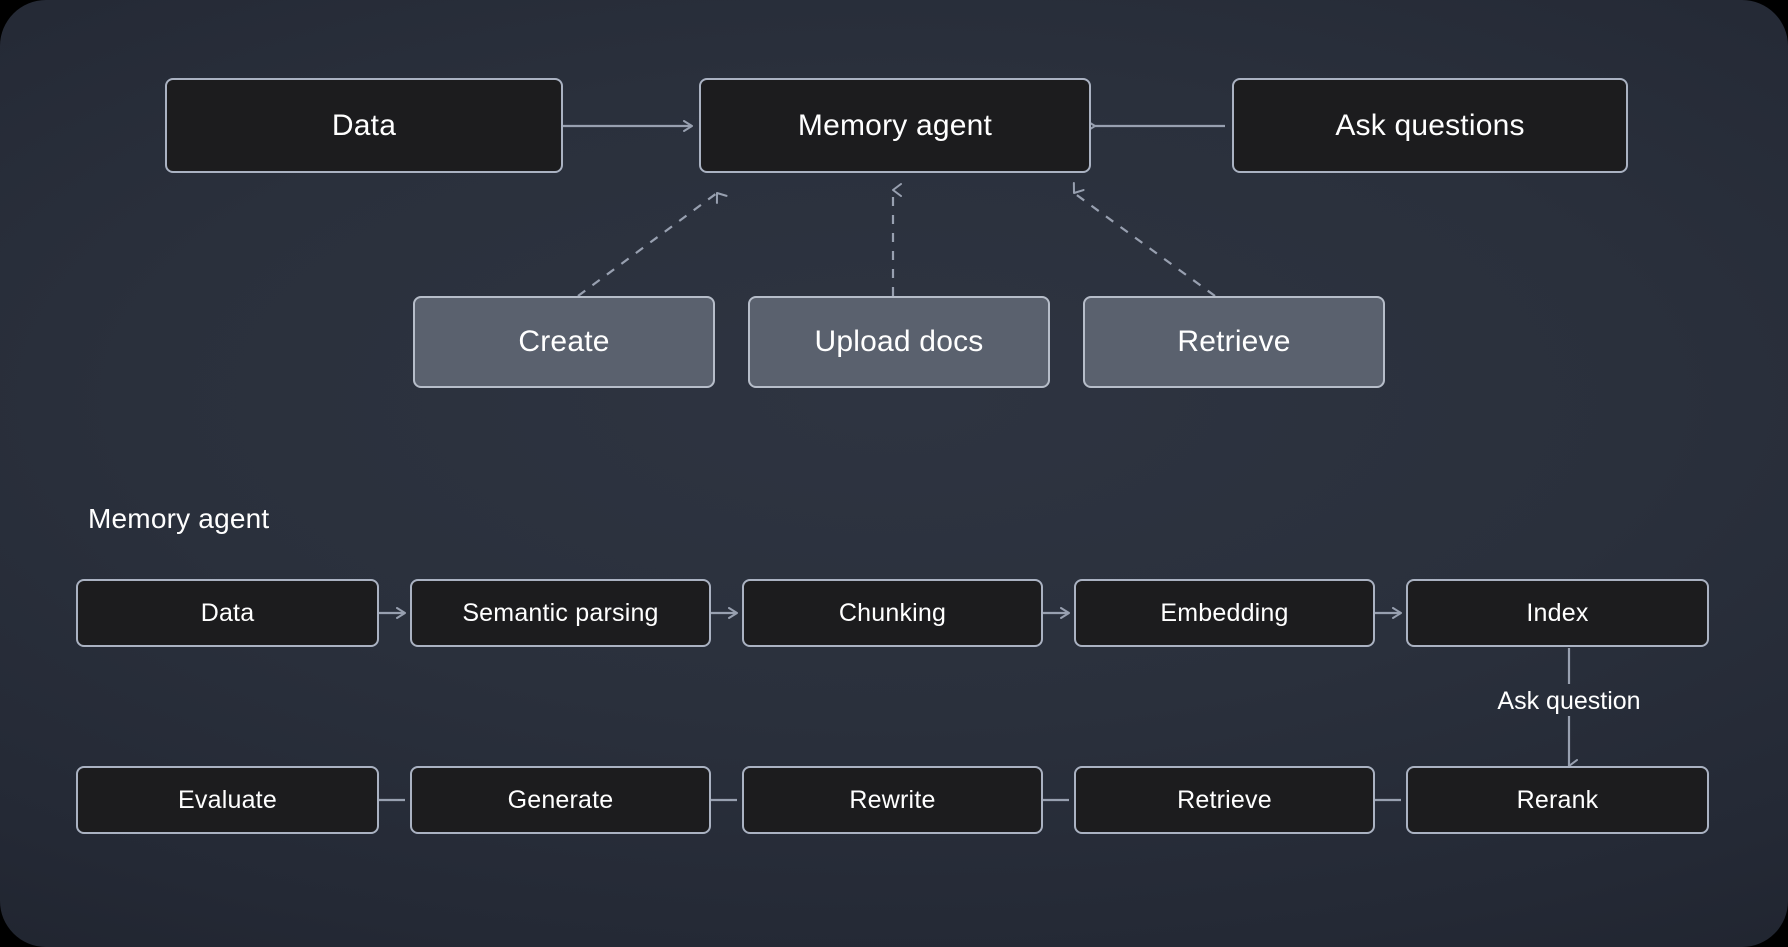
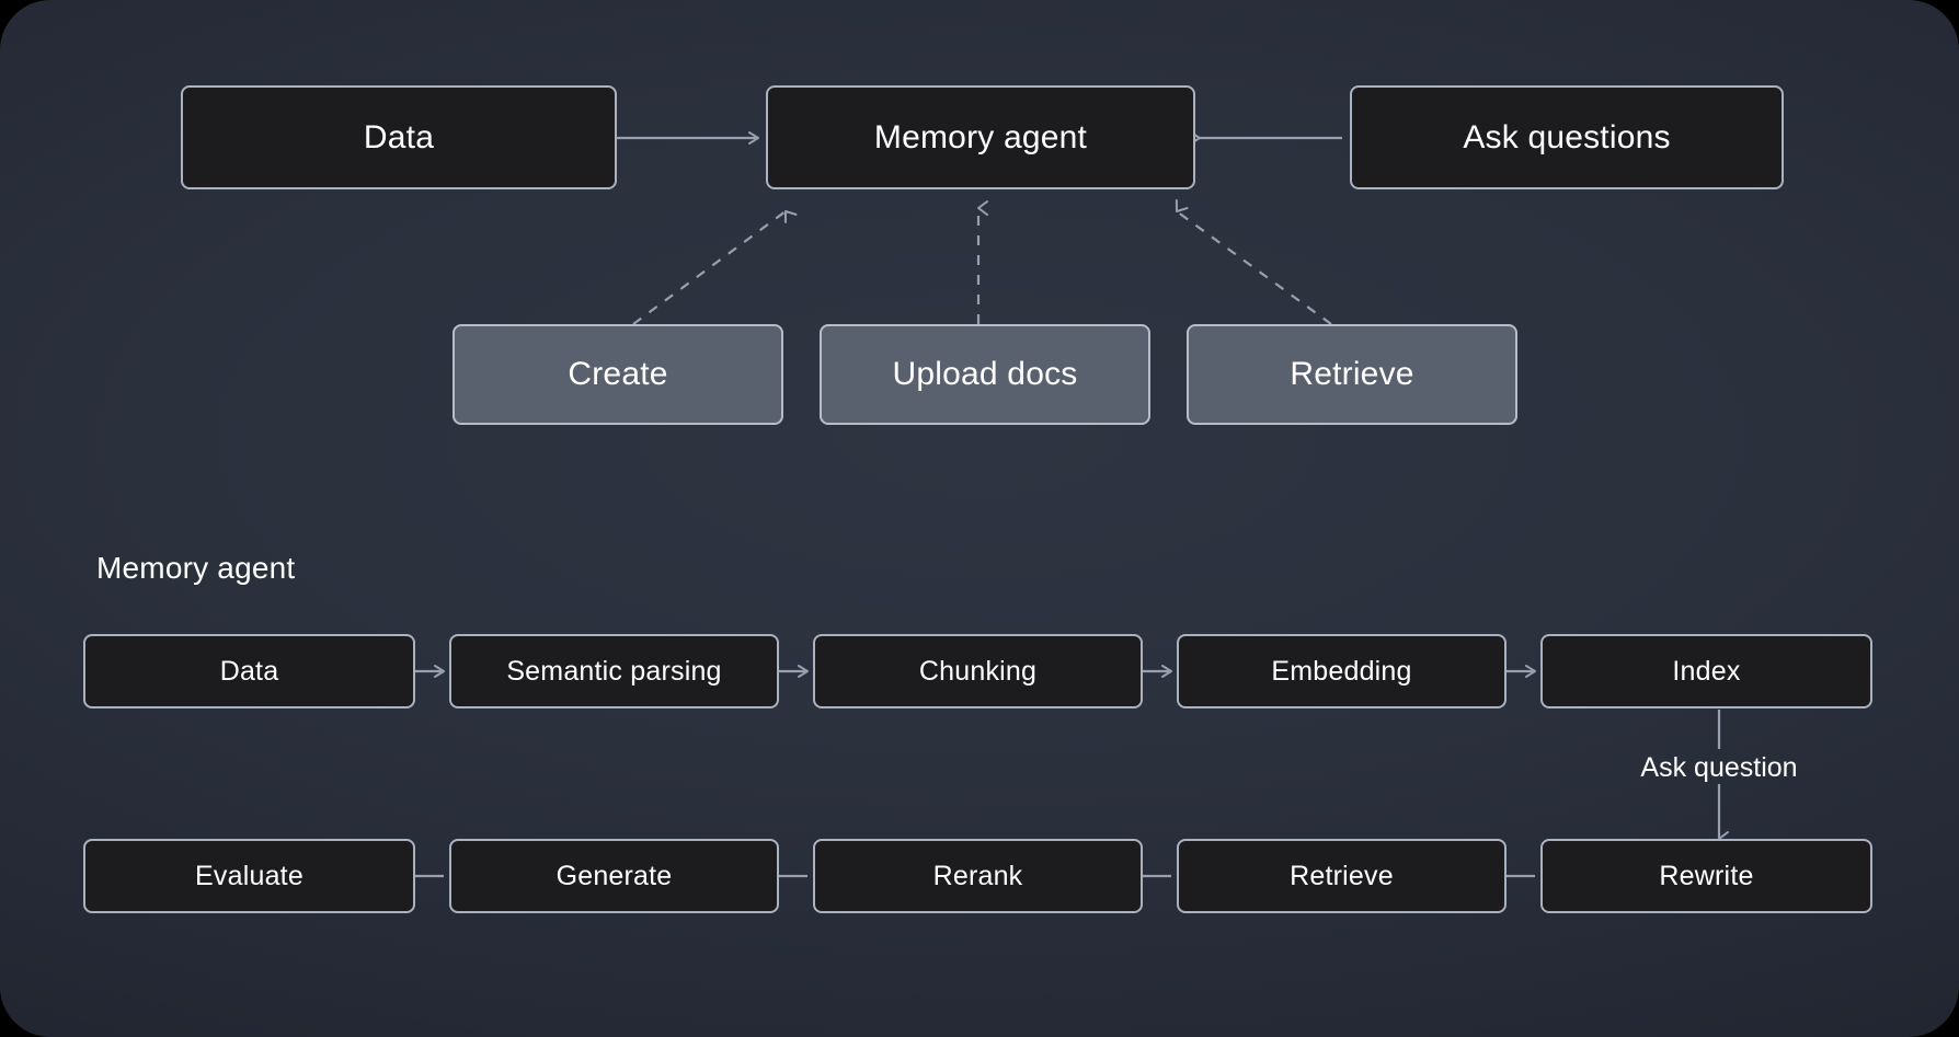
  Data
  Memory agent
  Ask questions
  Create
  Upload docs
  Retrieve
  Memory agent
  Data
  Semantic parsing
  Chunking
  Embedding
  Index
  Ask question
  Evaluate
  Generate
- Rewrite
+ Rerank
  Retrieve
- Rerank
+ Rewrite
